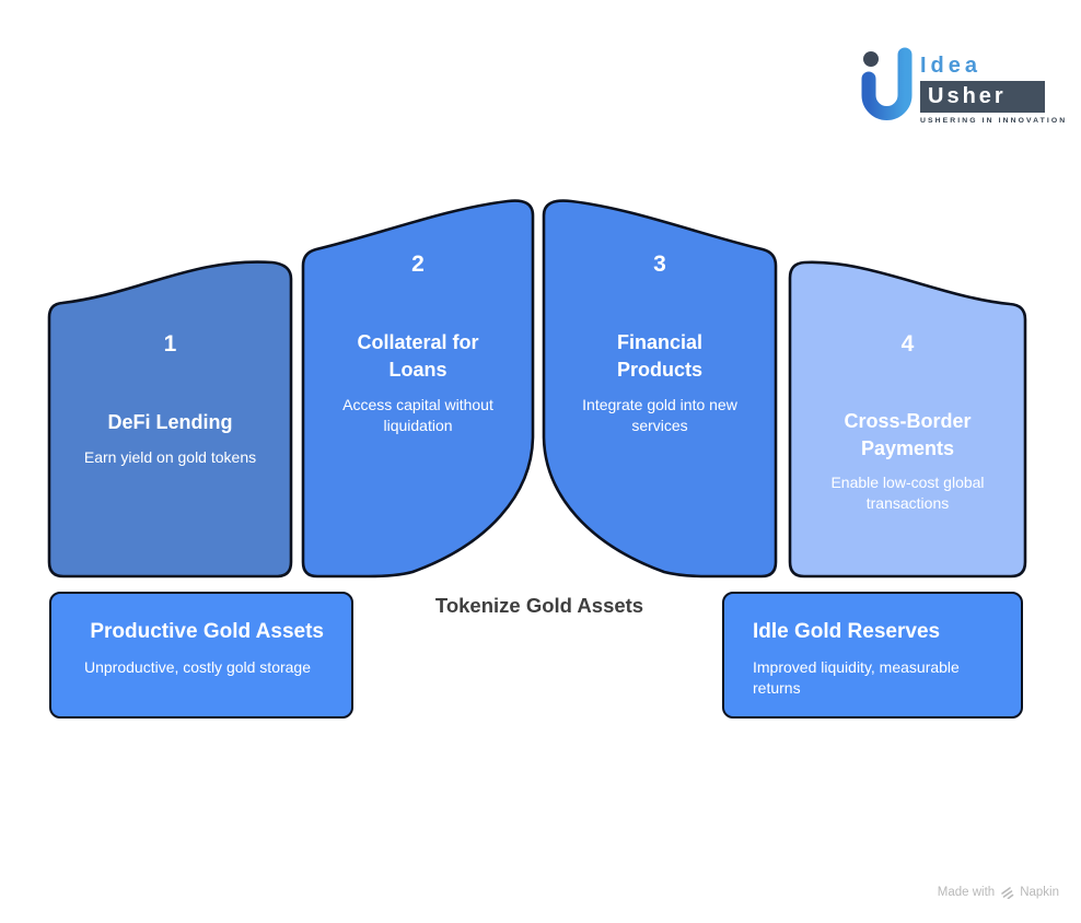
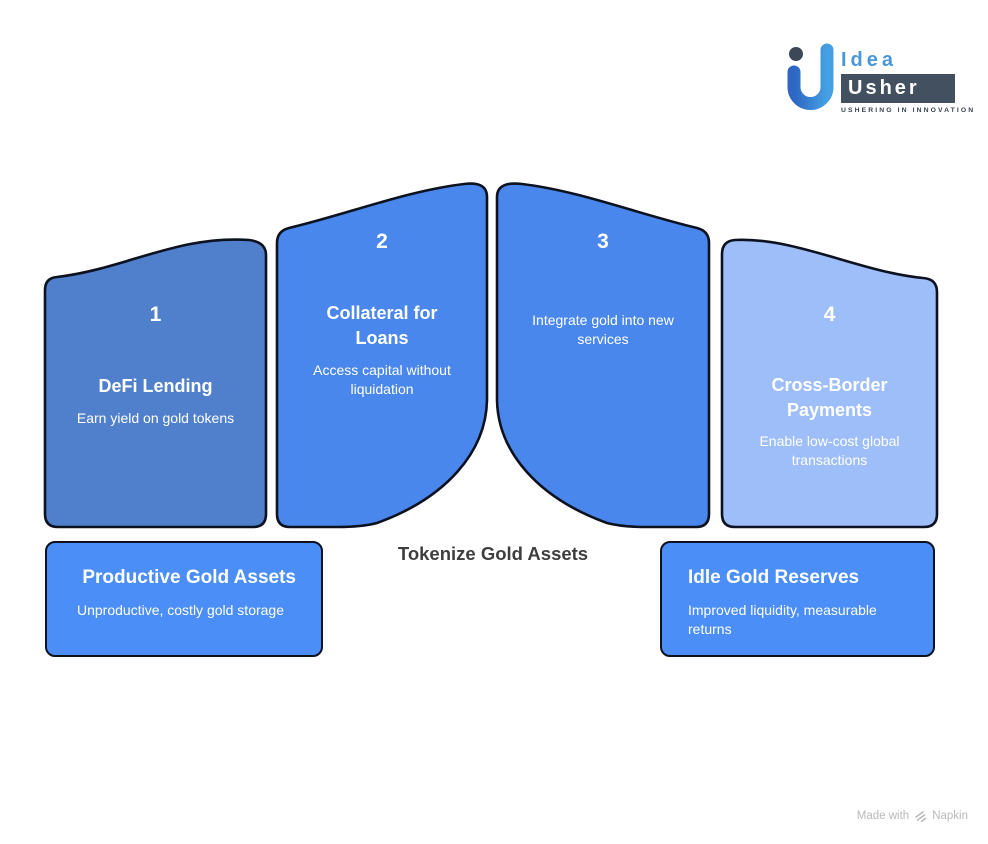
  Idea
  Usher
  1
  DeFi Lending
  Earn yield on gold tokens
  2
  Collateral for Loans
  Access capital without liquidation
  3
- Financial Products
  Integrate gold into new services
  4
  Cross-Border Payments
  Enable low-cost global transactions
  Tokenize Gold Assets
  Productive Gold Assets
  Unproductive, costly gold storage
  Idle Gold Reserves
  Improved liquidity, measurable returns
  Made with
  Napkin
